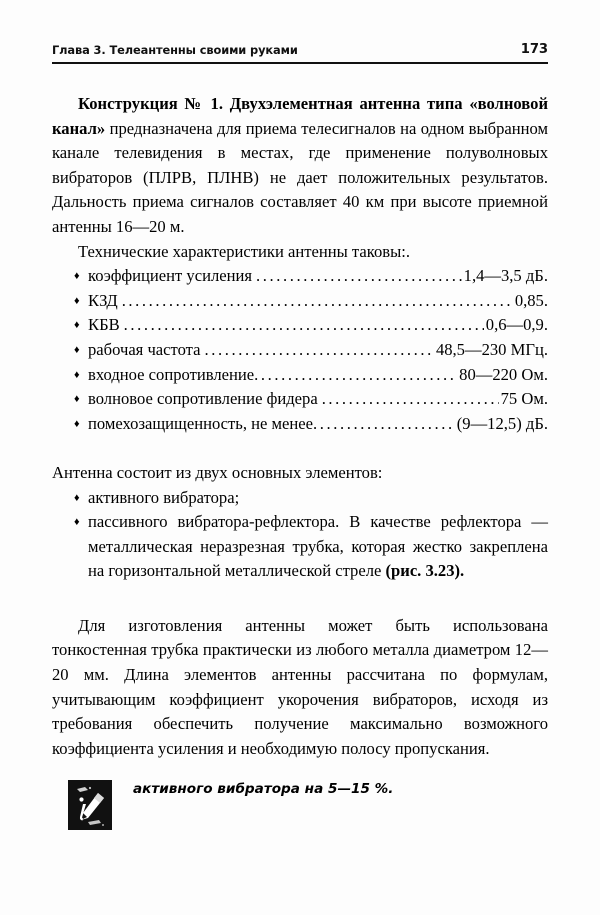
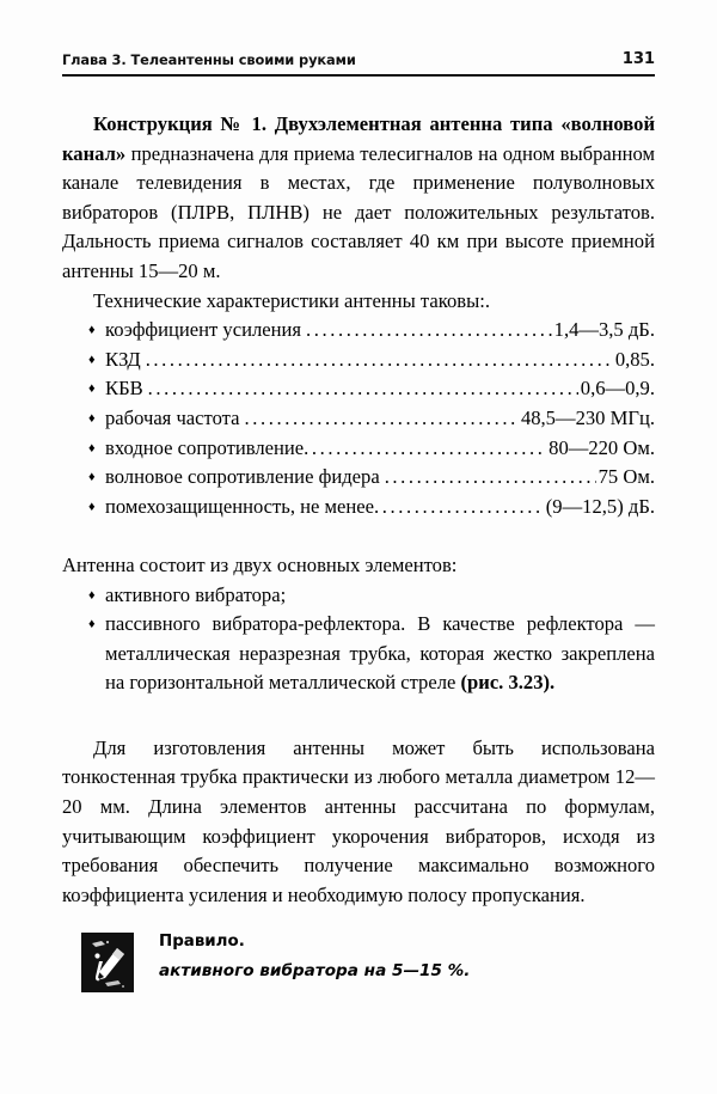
  Глава 3. Телеантенны своими руками
- 173
+ 131
- Конструкция № 1. Двухэлементная антенна типа «волновой канал» предназначена для приема телесигналов на одном выбранном канале телевидения в местах, где применение полуволновых вибраторов (ПЛРВ, ПЛНВ) не дает положительных результатов. Дальность приема сигналов составляет 40 км при высоте приемной антенны 16—20 м.
+ Конструкция № 1. Двухэлементная антенна типа «волновой канал» предназначена для приема телесигналов на одном выбранном канале телевидения в местах, где применение полуволновых вибраторов (ПЛРВ, ПЛНВ) не дает положительных результатов. Дальность приема сигналов составляет 40 км при высоте приемной антенны 15—20 м.
  Технические характеристики антенны таковы:.
  ♦
  коэффициент усиления
  1,4—3,5 дБ.
  ♦
  КЗД
  0,85.
  ♦
  КБВ
  0,6—0,9.
  ♦
  рабочая частота
  48,5—230 МГц.
  ♦
  входное сопротивление
  80—220 Ом.
  ♦
  волновое сопротивление фидера
  75 Ом.
  ♦
  помехозащищенность, не менее
  (9—12,5) дБ.
  Антенна состоит из двух основных элементов:
  ♦
  активного вибратора;
  ♦
  пассивного вибратора-рефлектора. В качестве рефлектора — металлическая неразрезная трубка, которая жестко закреплена на горизонтальной металлической стреле (рис. 3.23).
  Для изготовления антенны может быть использована тонкостенная трубка практически из любого металла диаметром 12—20 мм. Длина элементов антенны рассчитана по формулам, учитывающим коэффициент укорочения вибраторов, исходя из требования обеспечить получение максимально возможного коэффициента усиления и необходимую полосу пропускания.
+ Правило.
  активного вибратора на 5—15 %.
